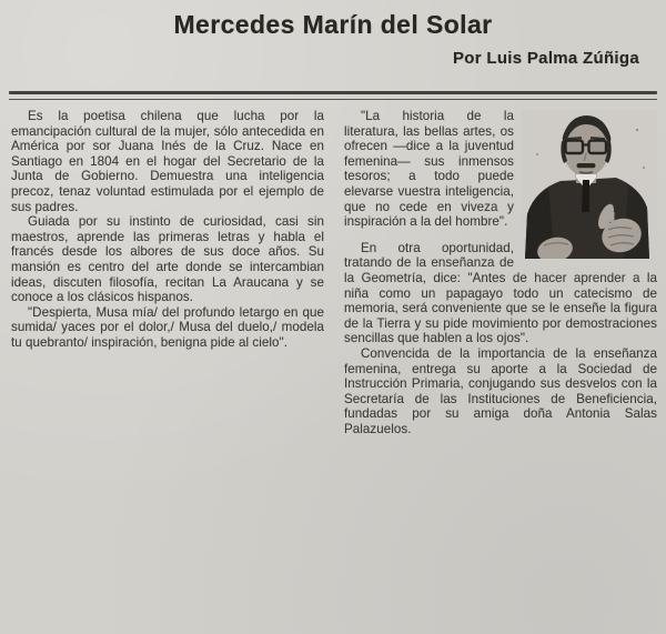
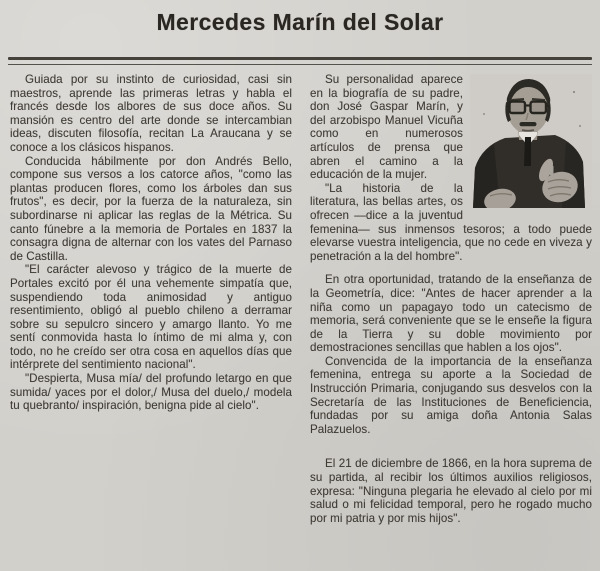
  Mercedes Marín del Solar
- Por Luis Palma Zúñiga
- Es la poetisa chilena que lucha por la emancipación cultural de la mujer, sólo antecedida en América por sor Juana Inés de la Cruz. Nace en Santiago en 1804 en el hogar del Secretario de la Junta de Gobierno. Demuestra una inteligencia precoz, tenaz voluntad estimulada por el ejemplo de sus padres.
  Guiada por su instinto de curiosidad, casi sin maestros, aprende las primeras letras y habla el francés desde los albores de sus doce años. Su mansión es centro del arte donde se intercambian ideas, discuten filosofía, recitan La Araucana y se conoce a los clásicos hispanos.
+ Conducida hábilmente por don Andrés Bello, compone sus versos a los catorce años, "como las plantas producen flores, como los árboles dan sus frutos", es decir, por la fuerza de la naturaleza, sin subordinarse ni aplicar las reglas de la Métrica. Su canto fúnebre a la memoria de Portales en 1837 la consagra digna de alternar con los vates del Parnaso de Castilla.
+ "El carácter alevoso y trágico de la muerte de Portales excitó por él una vehemente simpatía que, suspendiendo toda animosidad y antiguo resentimiento, obligó al pueblo chileno a derramar sobre su sepulcro sincero y amargo llanto. Yo me sentí conmovida hasta lo íntimo de mi alma y, con todo, no he creído ser otra cosa en aquellos días que intérprete del sentimiento nacional".
  "Despierta, Musa mía/ del profundo letargo en que sumida/ yaces por el dolor,/ Musa del duelo,/ modela tu quebranto/ inspiración, benigna pide al cielo".
+ Su personalidad aparece en la biografía de su padre, don José Gaspar Marín, y del arzobispo Manuel Vicuña como en numerosos artículos de prensa que abren el camino a la educación de la mujer.
- "La historia de la literatura, las bellas artes, os ofrecen —dice a la juventud femenina— sus inmensos tesoros; a todo puede elevarse vuestra inteligencia, que no cede en viveza y inspiración a la del hombre".
+ "La historia de la literatura, las bellas artes, os ofrecen —dice a la juventud femenina— sus inmensos tesoros; a todo puede elevarse vuestra inteligencia, que no cede en viveza y penetración a la del hombre".
- En otra oportunidad, tratando de la enseñanza de la Geometría, dice: "Antes de hacer aprender a la niña como un papagayo todo un catecismo de memoria, será conveniente que se le enseñe la figura de la Tierra y su pide movimiento por demostraciones sencillas que hablen a los ojos".
+ En otra oportunidad, tratando de la enseñanza de la Geometría, dice: "Antes de hacer aprender a la niña como un papagayo todo un catecismo de memoria, será conveniente que se le enseñe la figura de la Tierra y su doble movimiento por demostraciones sencillas que hablen a los ojos".
  Convencida de la importancia de la enseñanza femenina, entrega su aporte a la Sociedad de Instrucción Primaria, conjugando sus desvelos con la Secretaría de las Instituciones de Beneficiencia, fundadas por su amiga doña Antonia Salas Palazuelos.
+ El 21 de diciembre de 1866, en la hora suprema de su partida, al recibir los últimos auxilios religiosos, expresa: "Ninguna plegaria he elevado al cielo por mi salud o mi felicidad temporal, pero he rogado mucho por mi patria y por mis hijos".
